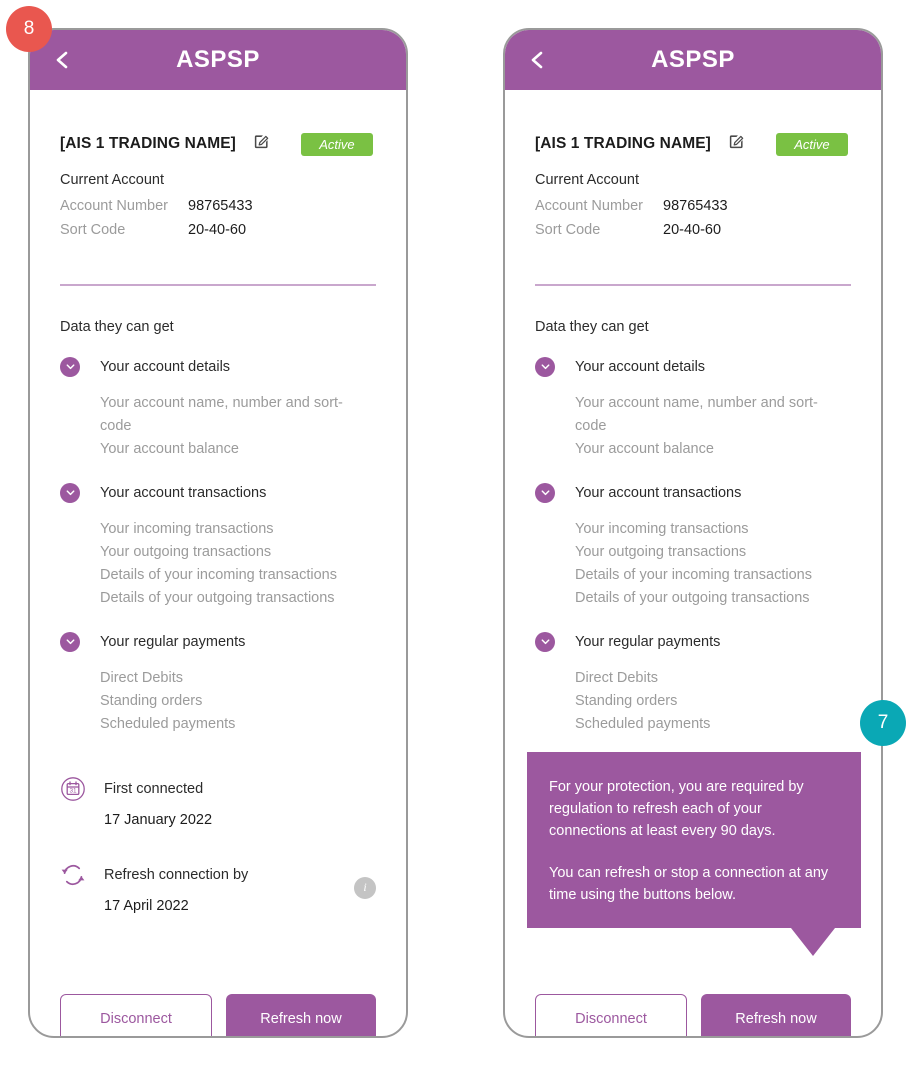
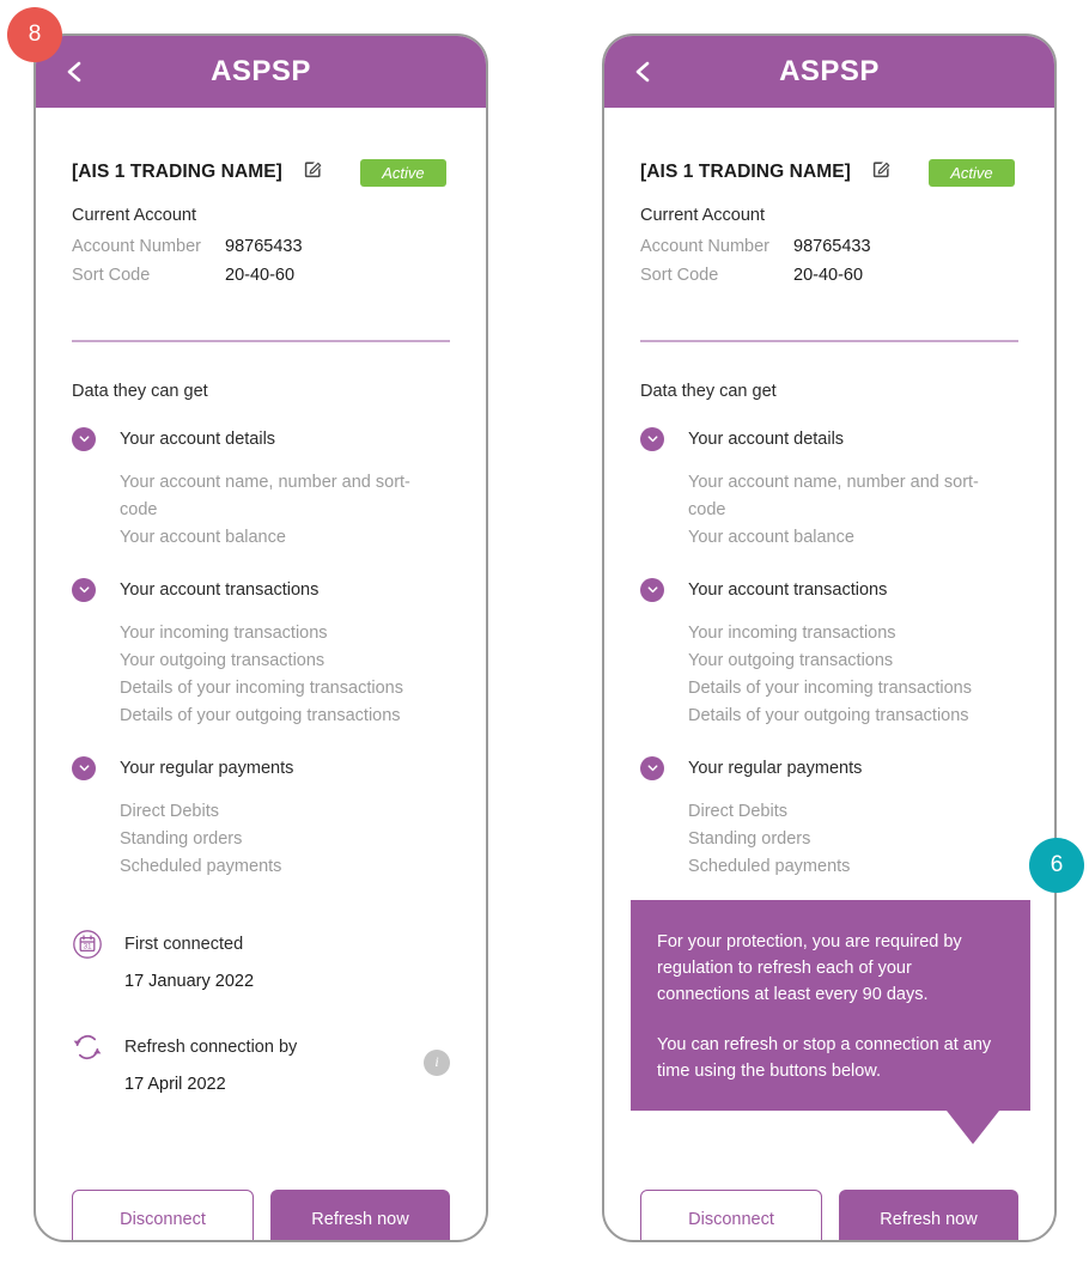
  ASPSP
  [AIS 1 TRADING NAME]
  Active
  Current Account
  Account Number
  98765433
  Sort Code
  20-40-60
  Data they can get
  Your account details
  Your account name, number and sort-code
  Your account balance
  Your account transactions
  Your incoming transactions
  Your outgoing transactions
  Details of your incoming transactions
  Details of your outgoing transactions
  Your regular payments
  Direct Debits
  Standing orders
  Scheduled payments
  First connected
  17 January 2022
  Refresh connection by
  i
  17 April 2022
  Disconnect
  Refresh now
  ASPSP
  [AIS 1 TRADING NAME]
  Active
  Current Account
  Account Number
  98765433
  Sort Code
  20-40-60
  Data they can get
  Your account details
  Your account name, number and sort-code
  Your account balance
  Your account transactions
  Your incoming transactions
  Your outgoing transactions
  Details of your incoming transactions
  Details of your outgoing transactions
  Your regular payments
  Direct Debits
  Standing orders
  Scheduled payments
  For your protection, you are required by regulation to refresh each of your connections at least every 90 days.
  You can refresh or stop a connection at any time using the buttons below.
  Disconnect
  Refresh now
  8
- 7
+ 6
